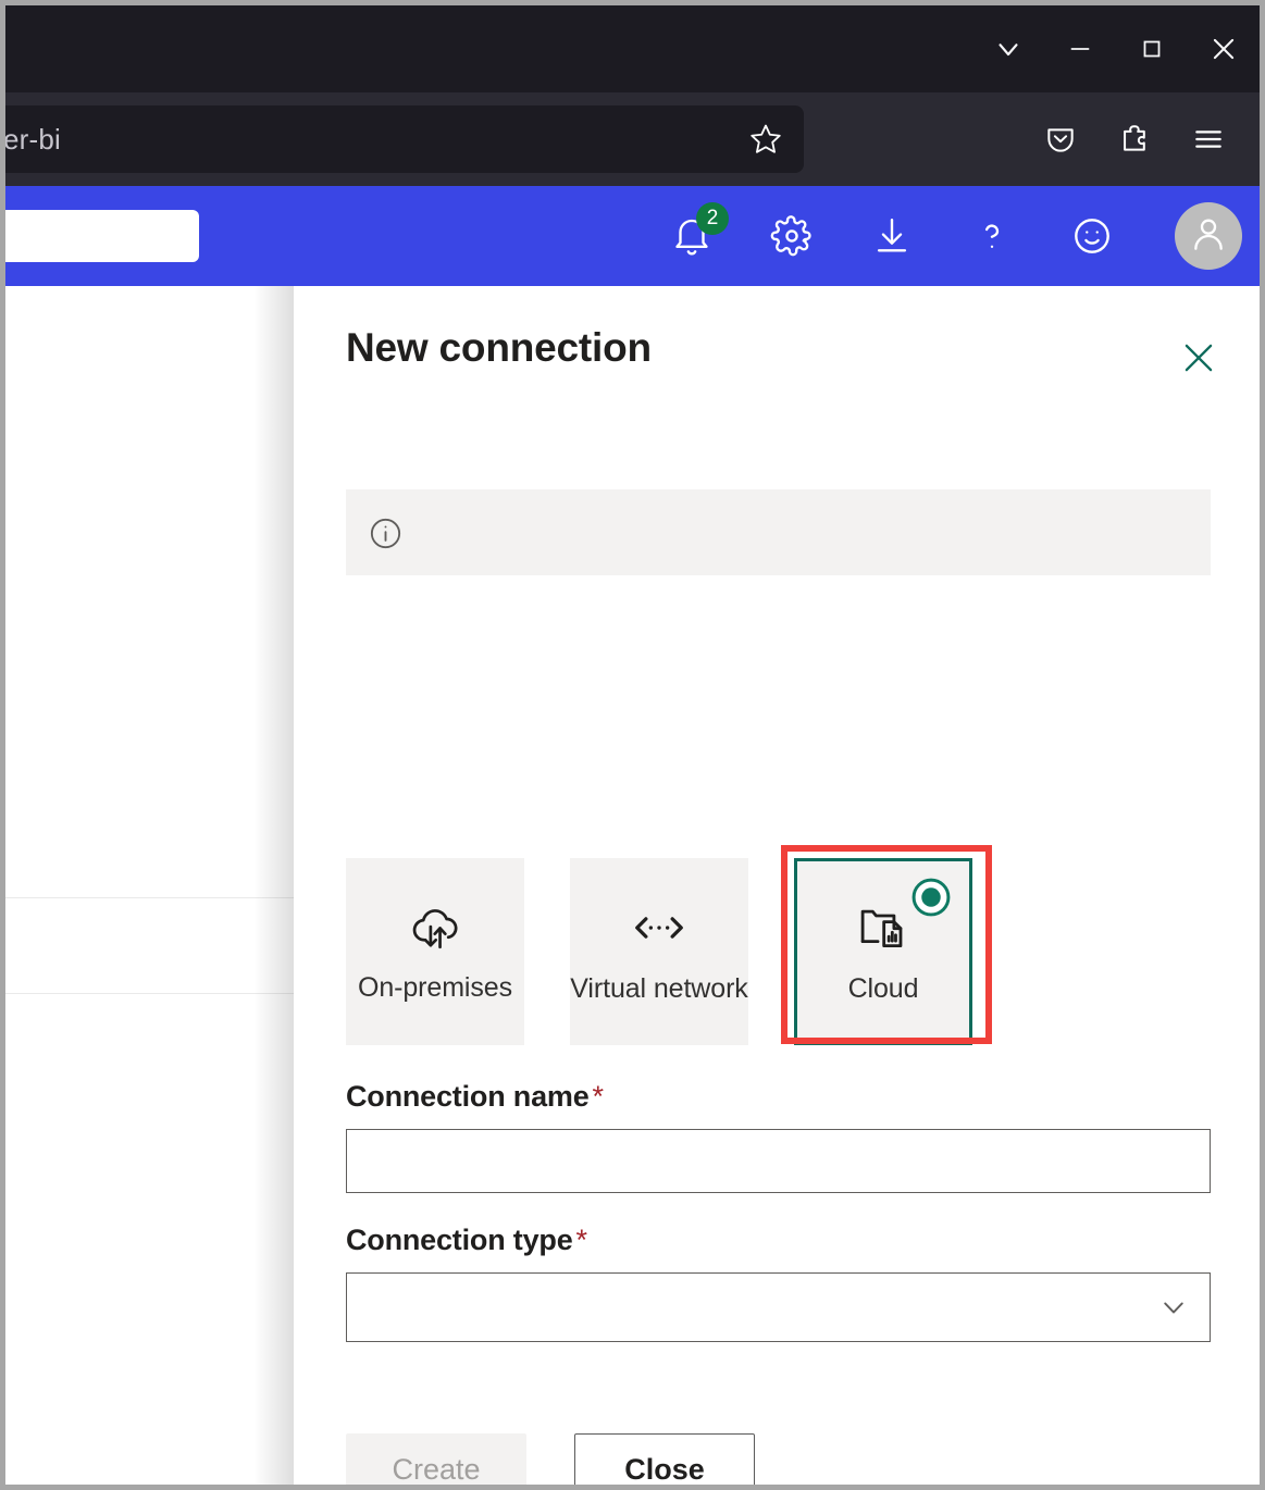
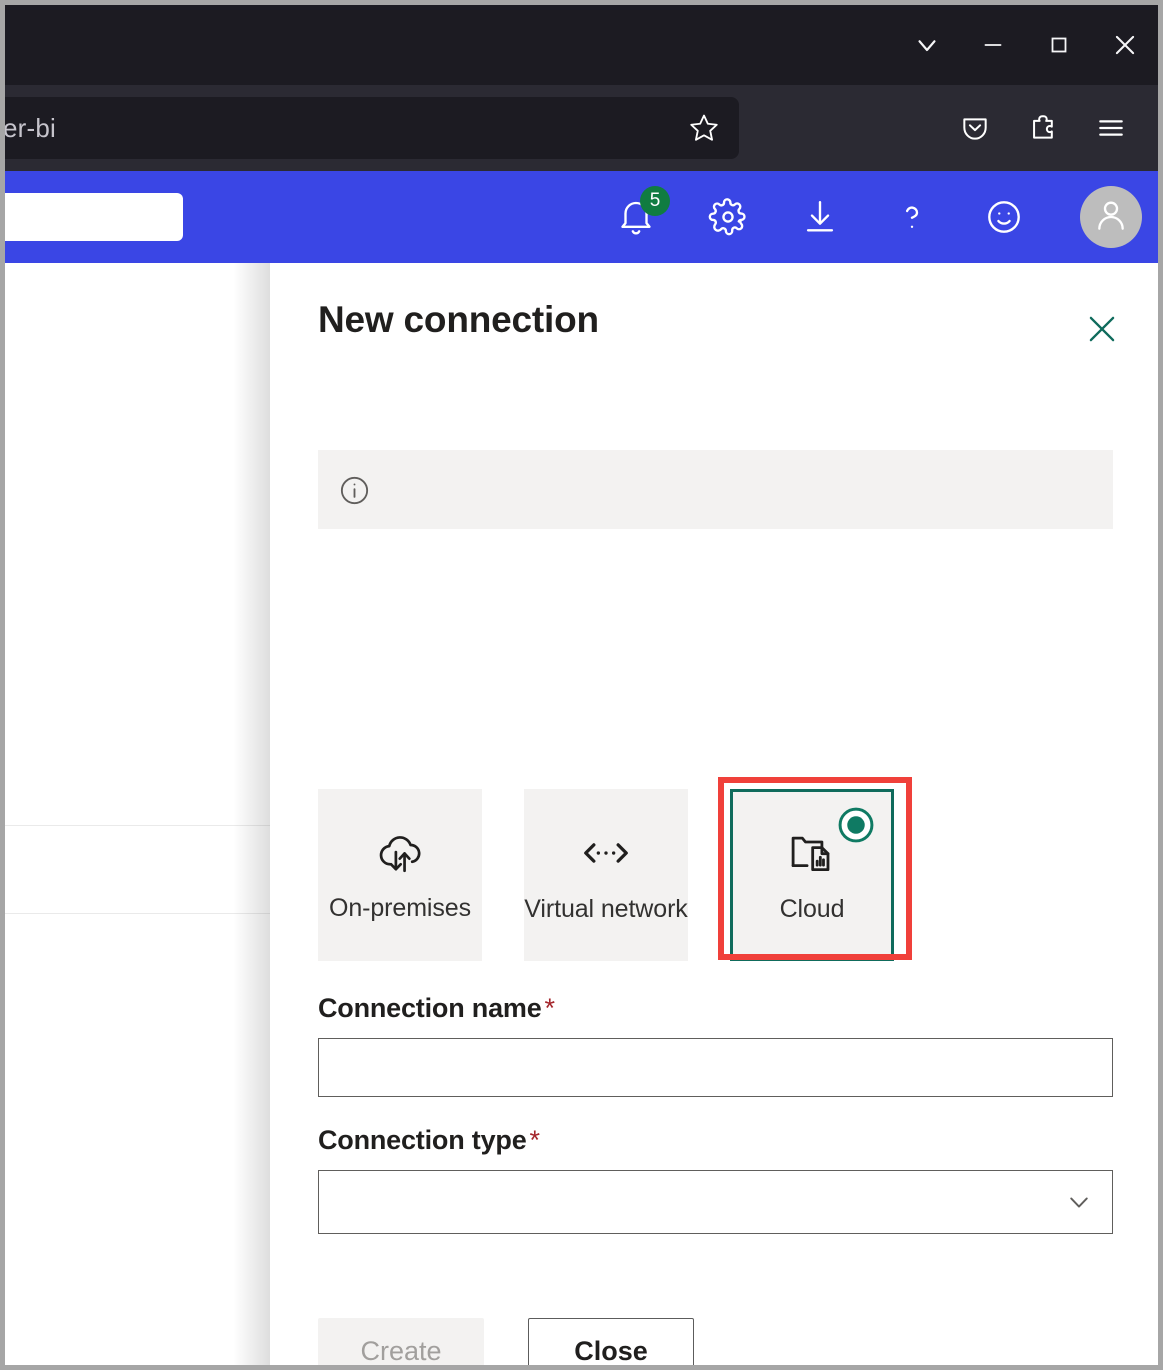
  er-bi
- 2
+ 5
  New connection
  On-premises
  Virtual network
  Cloud
  Connection name*
  Connection type*
  Create
  Close
